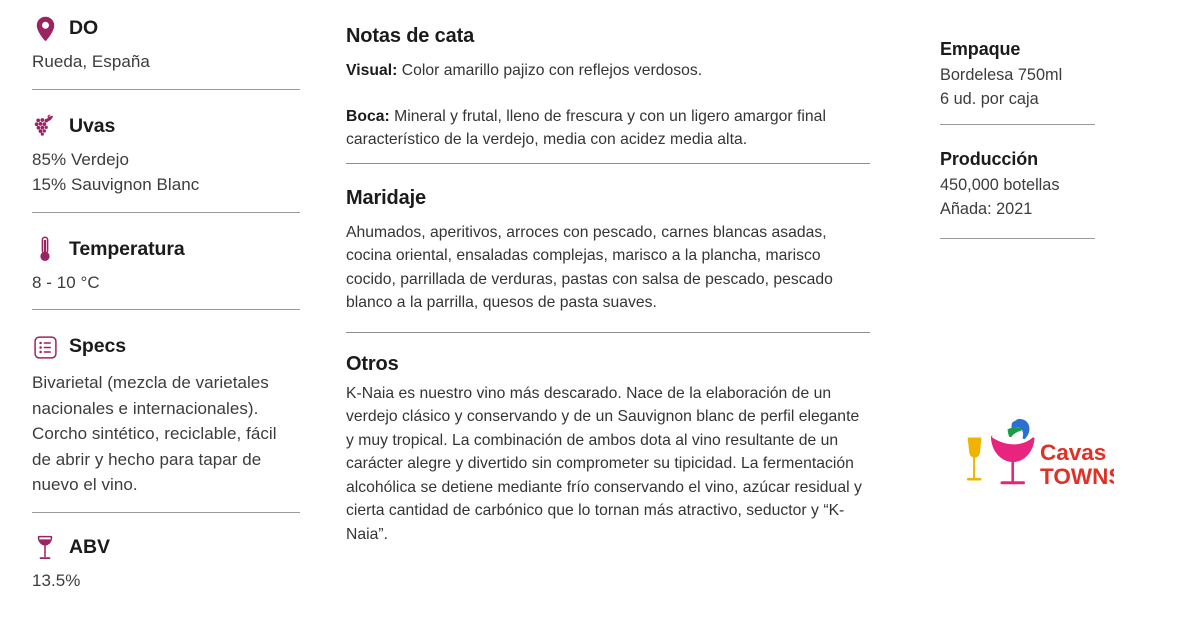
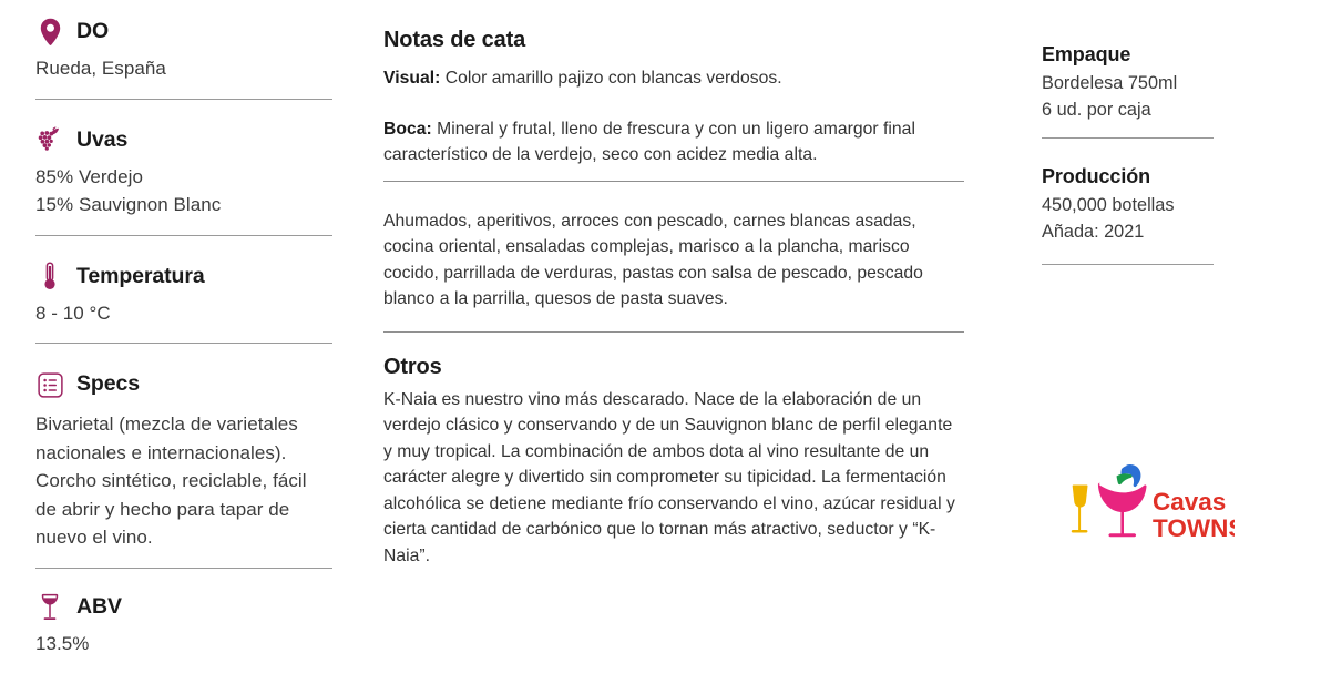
  DO
  Rueda, España
  Uvas
  85% Verdejo
  15% Sauvignon Blanc
  Temperatura
  8 - 10 °C
  Specs
  Bivarietal (mezcla de varietales nacionales e internacionales). Corcho sintético, reciclable, fácil de abrir y hecho para tapar de nuevo el vino.
  ABV
  13.5%
  Notas de cata
- Visual: Color amarillo pajizo con reflejos verdosos.
+ Visual: Color amarillo pajizo con blancas verdosos.
- Boca: Mineral y frutal, lleno de frescura y con un ligero amargor final característico de la verdejo, media con acidez media alta.
+ Boca: Mineral y frutal, lleno de frescura y con un ligero amargor final característico de la verdejo, seco con acidez media alta.
- Maridaje
  Ahumados, aperitivos, arroces con pescado, carnes blancas asadas, cocina oriental, ensaladas complejas, marisco a la plancha, marisco cocido, parrillada de verduras, pastas con salsa de pescado, pescado blanco a la parrilla, quesos de pasta suaves.
  Otros
  K-Naia es nuestro vino más descarado. Nace de la elaboración de un verdejo clásico y conservando y de un Sauvignon blanc de perfil elegante y muy tropical. La combinación de ambos dota al vino resultante de un carácter alegre y divertido sin comprometer su tipicidad. La fermentación alcohólica se detiene mediante frío conservando el vino, azúcar residual y cierta cantidad de carbónico que lo tornan más atractivo, seductor y “K-Naia”.
  Empaque
  Bordelesa 750ml
  6 ud. por caja
  Producción
  450,000 botellas
  Añada: 2021
  Cavas
  TOWN
